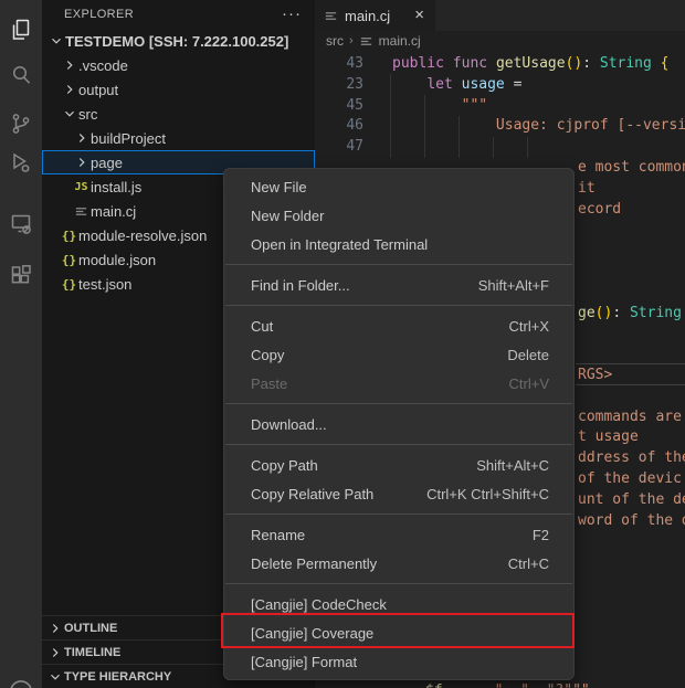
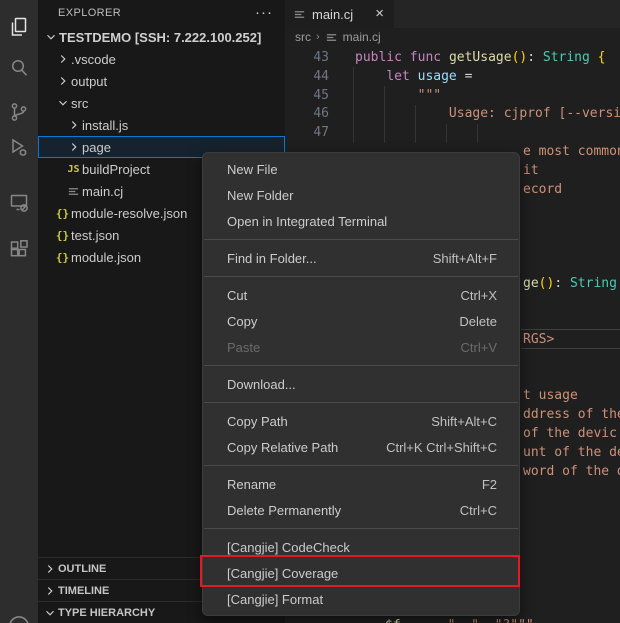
  main.cj
  ×
  src
  ›
  main.cj
  43
  public func getUsage(): String {
- 23
+ 44
  let usage =
  45
  """
  46
  Usage: cjprof [--versi
  47
  e most commo
  it
  ecord
  ge(): String
  RGS>
- commands are
  t usage
  ddress of th
  of the devic
  unt of the d
  word of the
  EXPLORER
  ···
  TESTDEMO [SSH: 7.222.100.252]
  .vscode
  output
  src
- buildProject
+ install.js
  page
  JS
- install.js
+ buildProject
  main.cj
  {}
  module-resolve.json
  {}
- module.json
+ test.json
  {}
- test.json
+ module.json
  OUTLINE
  TIMELINE
  TYPE HIERARCHY
  New File
  New Folder
  Open in Integrated Terminal
  Find in Folder...
  Shift+Alt+F
  Cut
  Ctrl+X
  Copy
  Delete
  Paste
  Ctrl+V
  Download...
  Copy Path
  Shift+Alt+C
  Copy Relative Path
  Ctrl+K Ctrl+Shift+C
  Rename
  F2
  Delete Permanently
  Ctrl+C
  [Cangjie] CodeCheck
  [Cangjie] Coverage
  [Cangjie] Format
